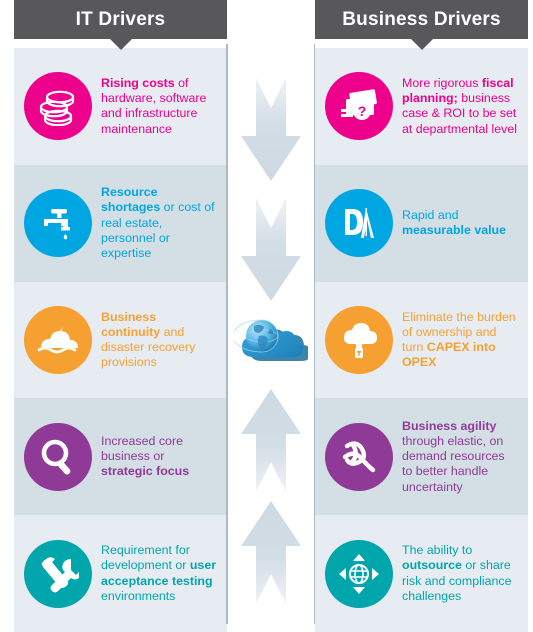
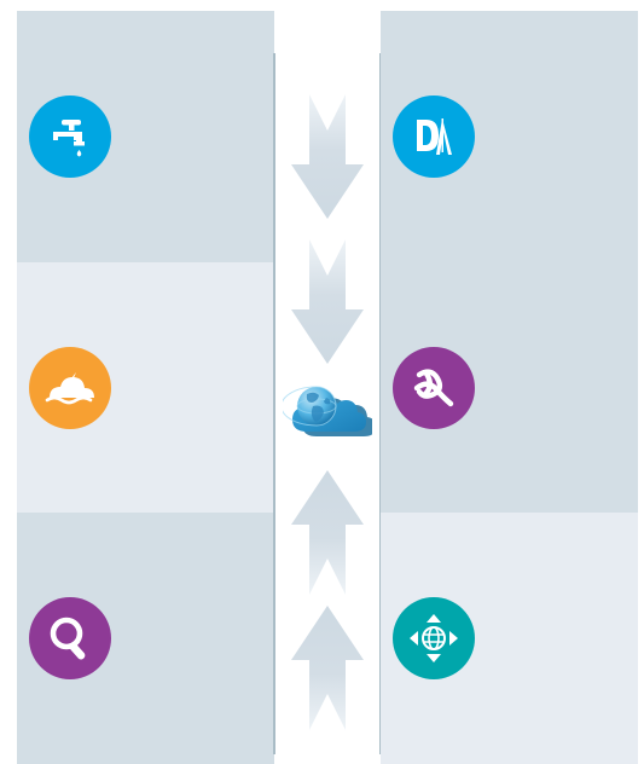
- IT Drivers
- Rising costs of hardware, software and infrastructure maintenance
- Resource shortages or cost of real estate, personnel or expertise
- Business continuity and disaster recovery provisions
- Increased core business or strategic focus
- Requirement for development or user acceptance testing environments
- Business Drivers
- ?
- More rigorous fiscal planning; business case & ROI to be set at departmental level
- Rapid and measurable value
- Eliminate the burden of ownership and turn CAPEX into OPEX
- Business agility through elastic, on demand resources to better handle uncertainty
- The ability to outsource or share risk and compliance challenges
